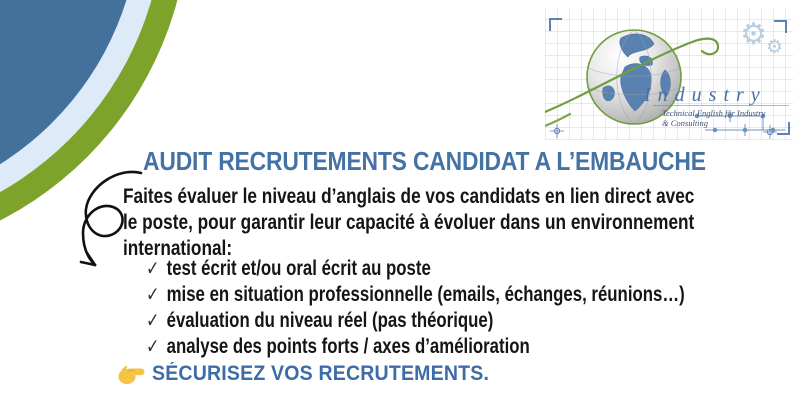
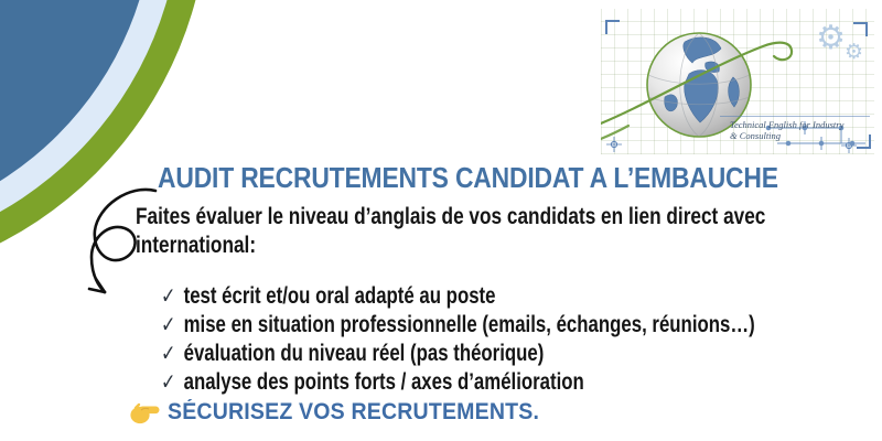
  ⚙
  ⚙
- Industry
  Technical English for Industry
  & Consulting
  AUDIT RECRUTEMENTS CANDIDAT A L’EMBAUCHE
  Faites évaluer le niveau d’anglais de vos candidats en lien direct avec
- le poste, pour garantir leur capacité à évoluer dans un environnement
  international:
  ✓
- test écrit et/ou oral écrit au poste
+ test écrit et/ou oral adapté au poste
  ✓
  mise en situation professionnelle (emails, échanges, réunions…)
  ✓
  évaluation du niveau réel (pas théorique)
  ✓
  analyse des points forts / axes d’amélioration
  SÉCURISEZ VOS RECRUTEMENTS.
